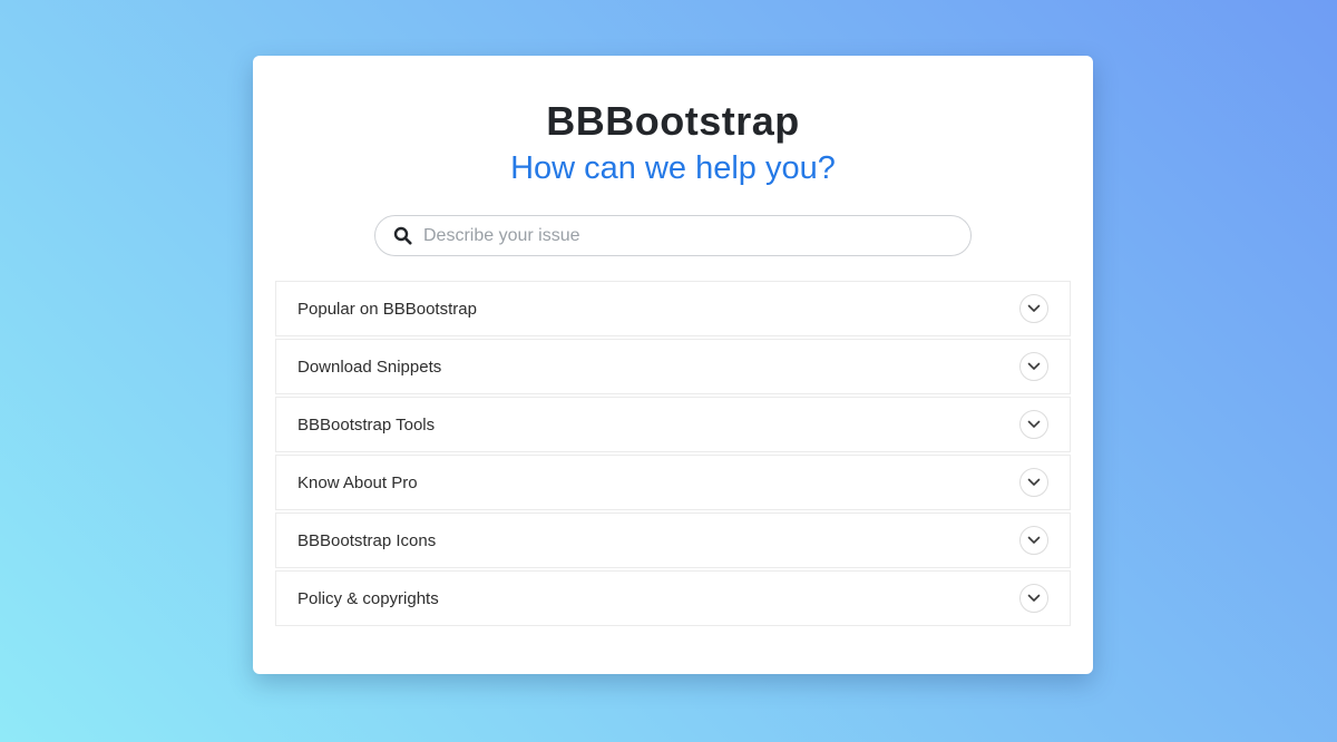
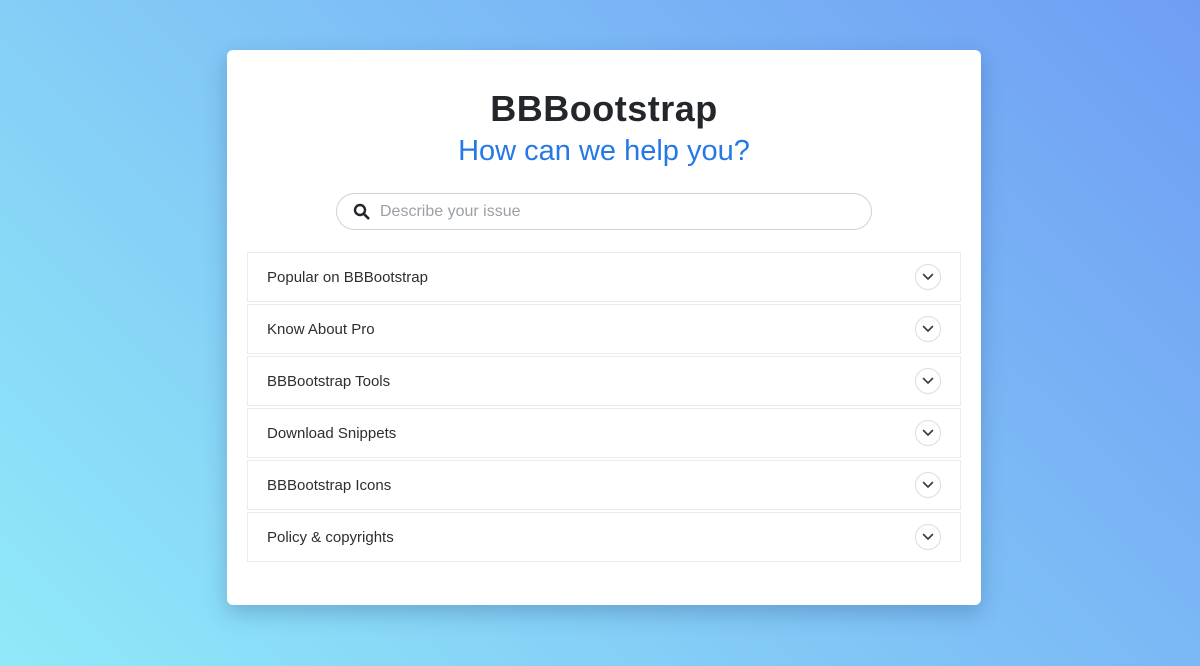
  BBBootstrap
  How can we help you?
  Describe your issue
  Popular on BBBootstrap
- Download Snippets
+ Know About Pro
  BBBootstrap Tools
- Know About Pro
+ Download Snippets
  BBBootstrap Icons
  Policy & copyrights
